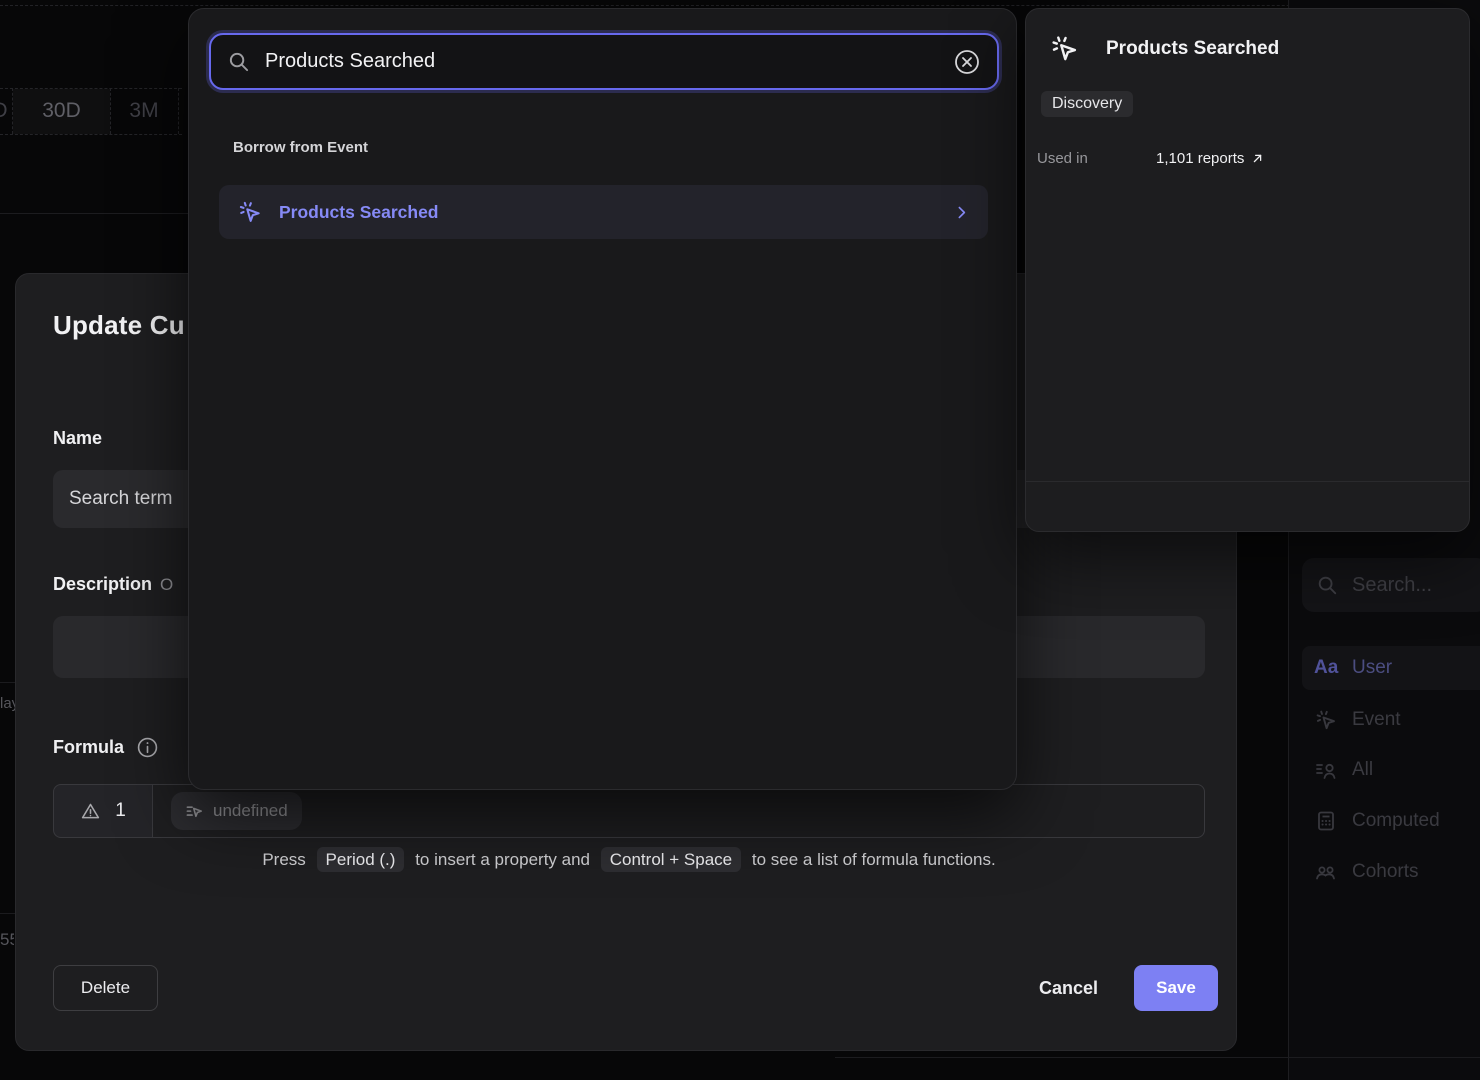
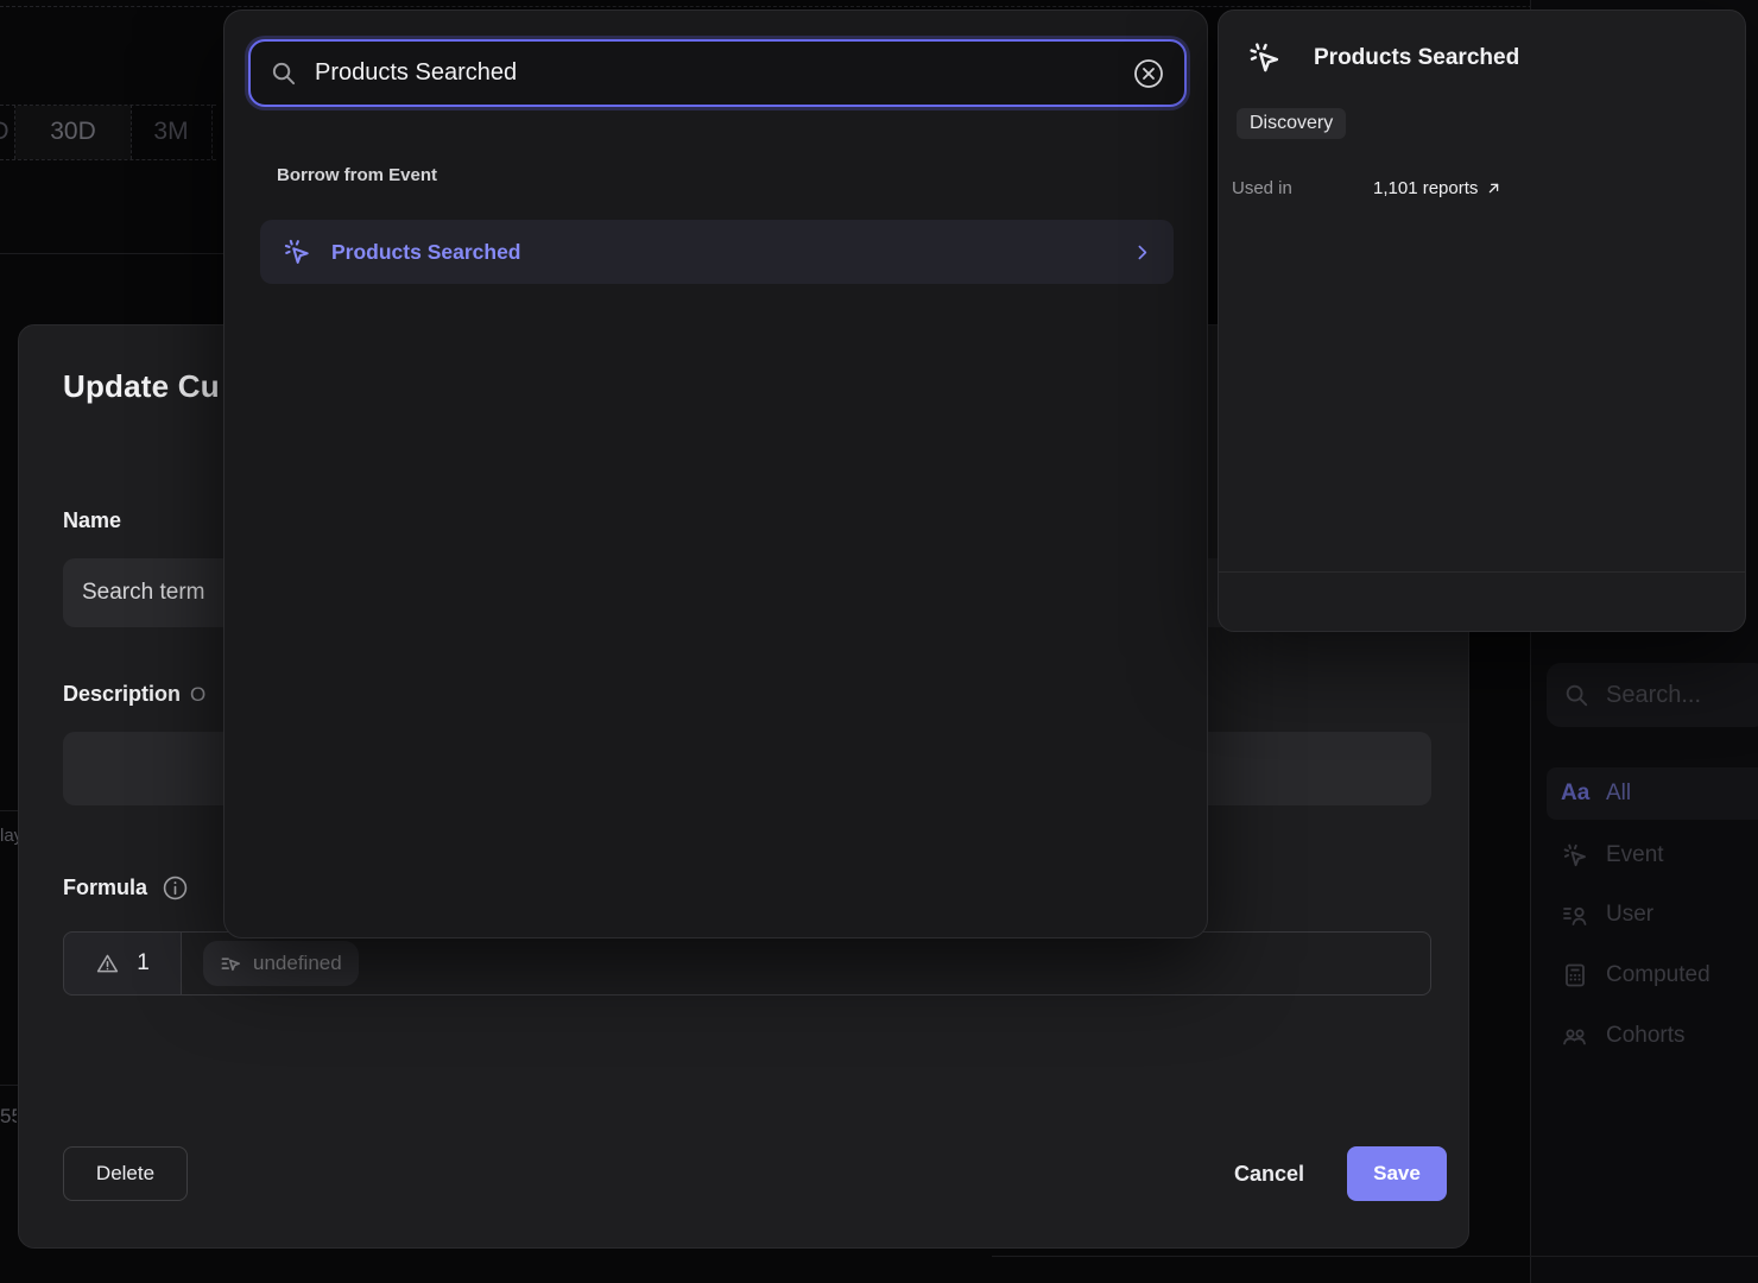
  30D
  3M
  Search...
  Aa
- User
+ All
  Event
- All
+ User
  Computed
  Cohorts
  Update Cu
  Name
  Search term
  Description
  O
  Formula
  1
  undefined
- Press Period (.) to insert a property and Control + Space to see a list of formula functions.
  Delete
  Cancel
  Save
  Products Searched
  Borrow from Event
  Products Searched
  Products Searched
  Discovery
  Used in
  1,101 reports
